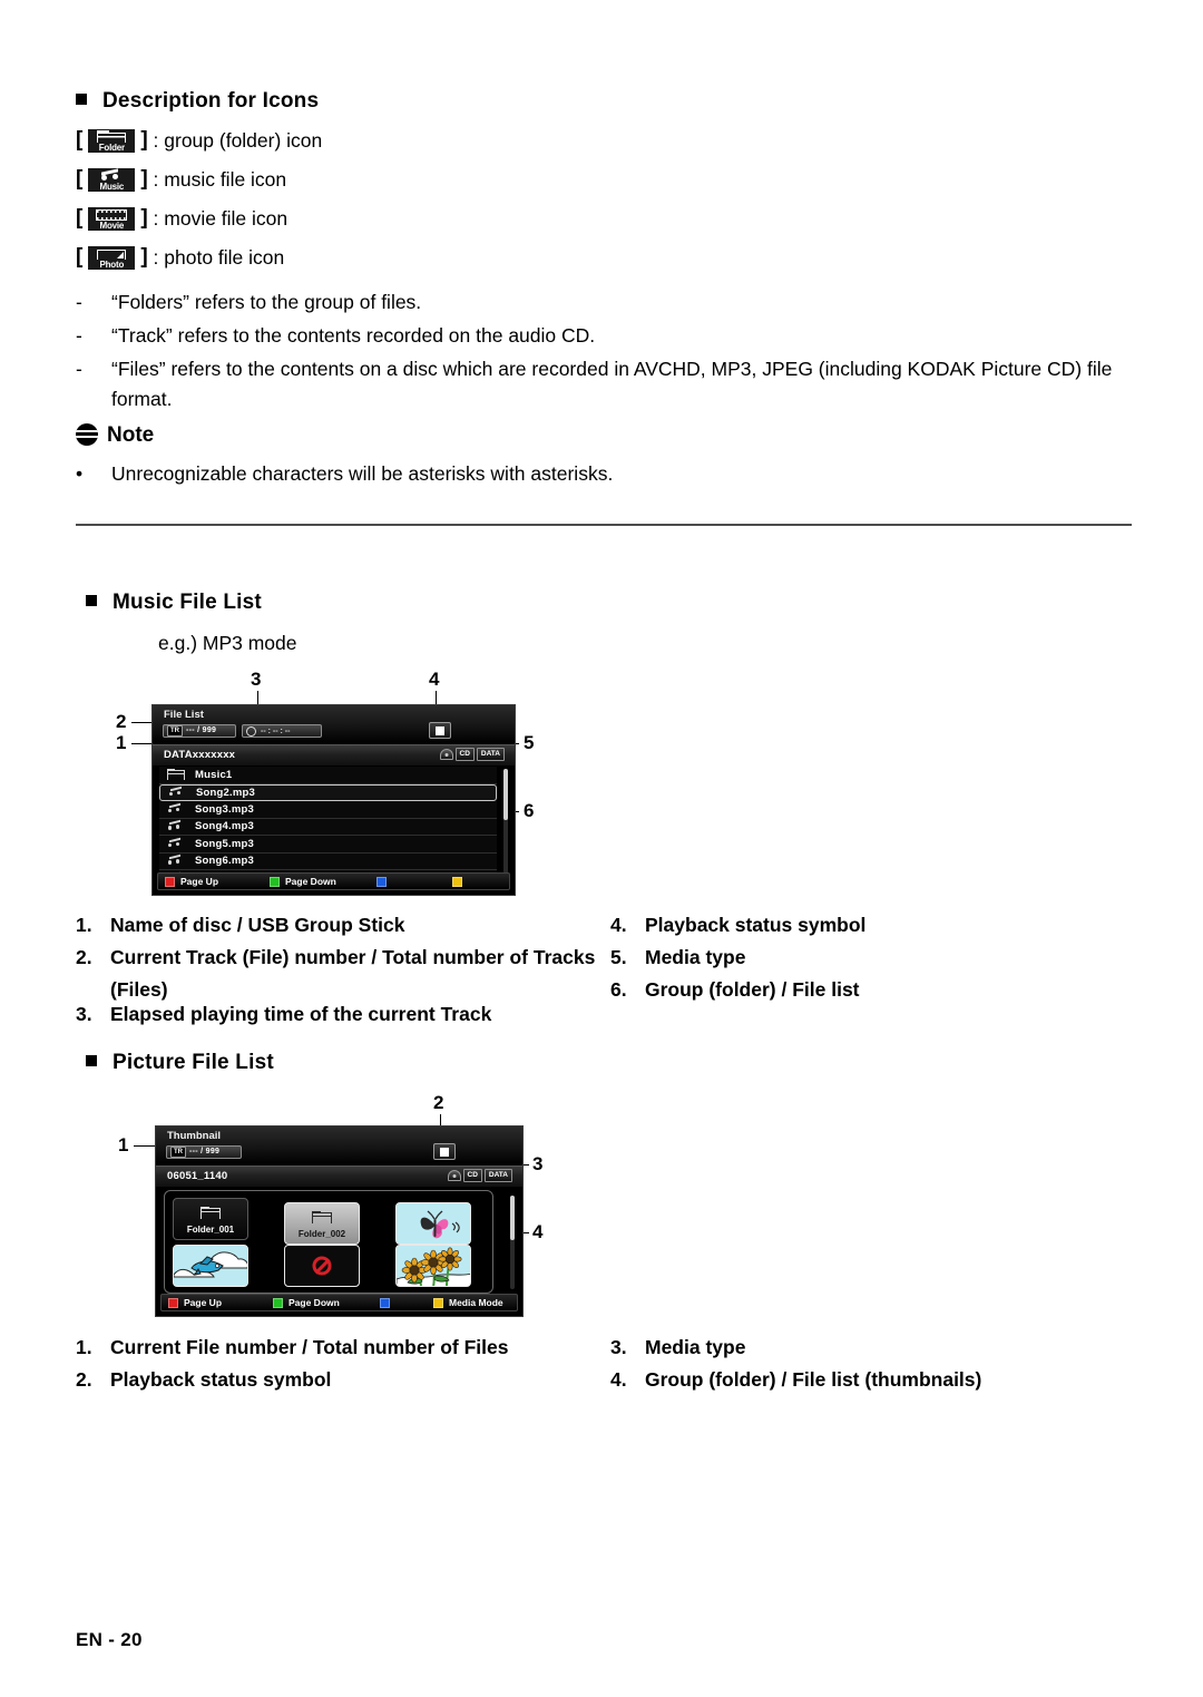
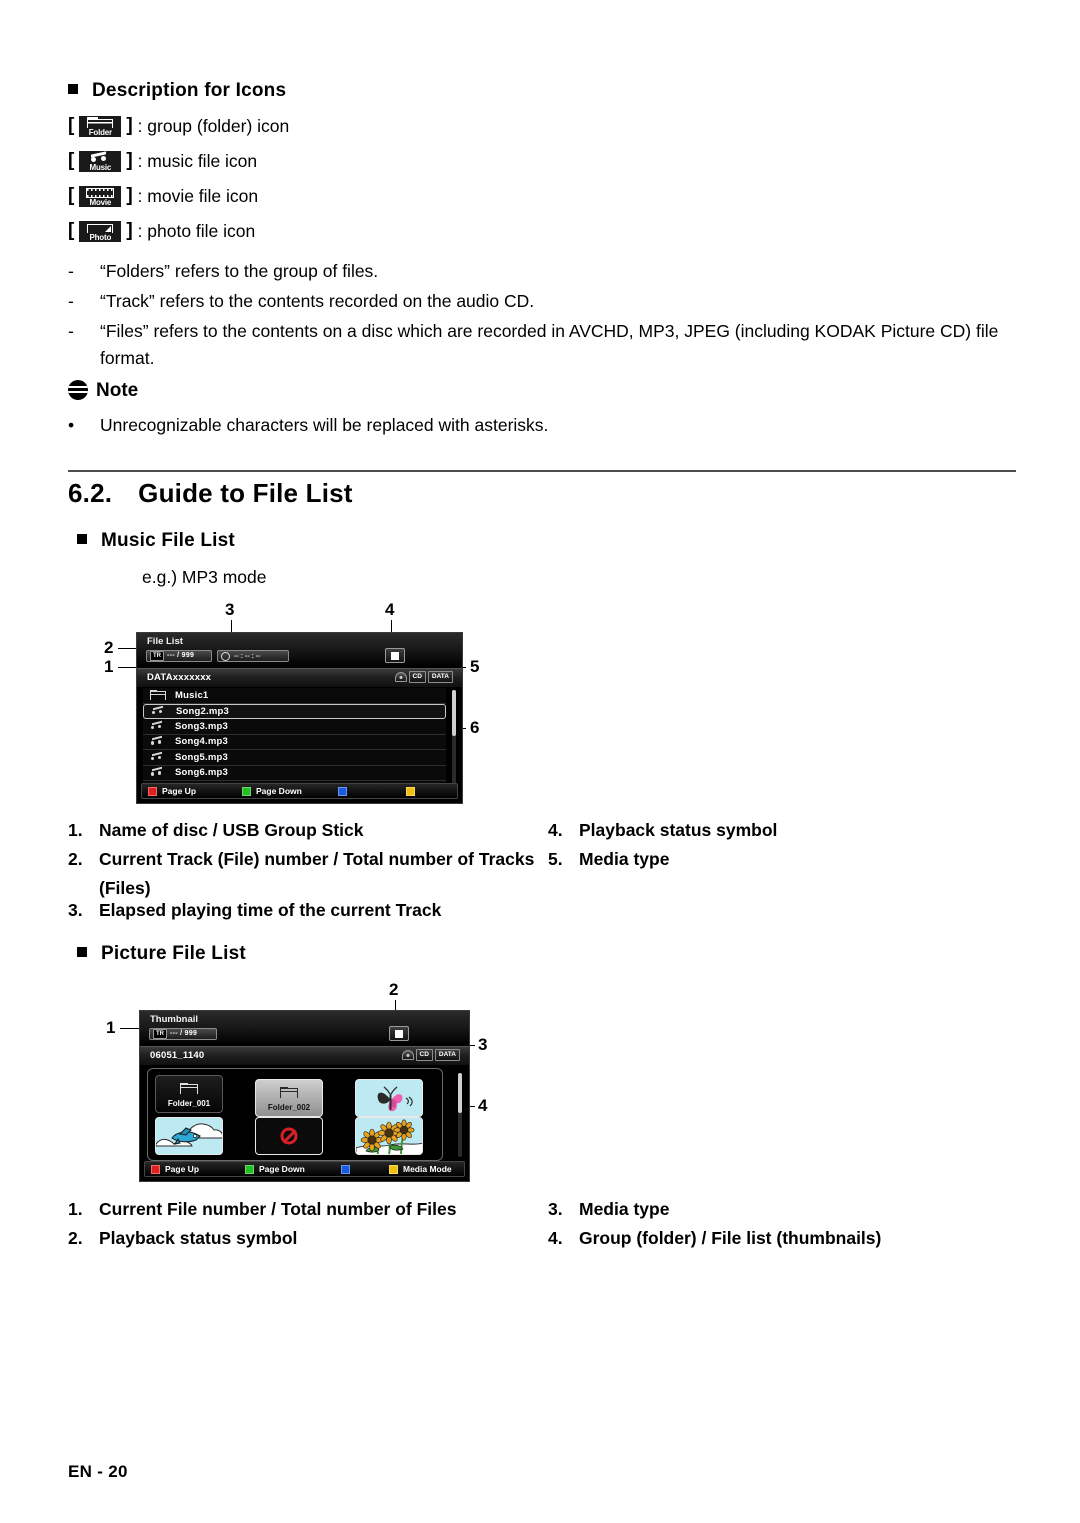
  Description for Icons
  [
  Folder
  ] : group (folder) icon
  [
  Music
  ] : music file icon
  [
  Movie
  ] : movie file icon
  [
  Photo
  ] : photo file icon
  -
  “Folders” refers to the group of files.
  -
  “Track” refers to the contents recorded on the audio CD.
  -
  “Files” refers to the contents on a disc which are recorded in AVCHD, MP3, JPEG (including KODAK Picture CD) file format.
  Note
  •
- Unrecognizable characters will be asterisks with asterisks.
+ Unrecognizable characters will be replaced with asterisks.
+ 6.2. Guide to File List
  Music File List
  e.g.) MP3 mode
  3
  4
  2
  1
  5
  6
  File List
  DATAxxxxxxx
  Music1
  Song2.mp3
  Song3.mp3
  Song4.mp3
  Song5.mp3
  Song6.mp3
  Page Up
  Page Down
  1.
  Name of disc / USB Group Stick
  2.
  Current Track (File) number / Total number of Tracks (Files)
  3.
  Elapsed playing time of the current Track
  4.
  Playback status symbol
  5.
  Media type
- 6.
- Group (folder) / File list
  Picture File List
  2
  1
  3
  4
  Thumbnail
  06051_1140
  Folder_001
  Folder_002
  Page Up
  Page Down
  Media Mode
  1.
  Current File number / Total number of Files
  2.
  Playback status symbol
  3.
  Media type
  4.
  Group (folder) / File list (thumbnails)
  EN - 20
